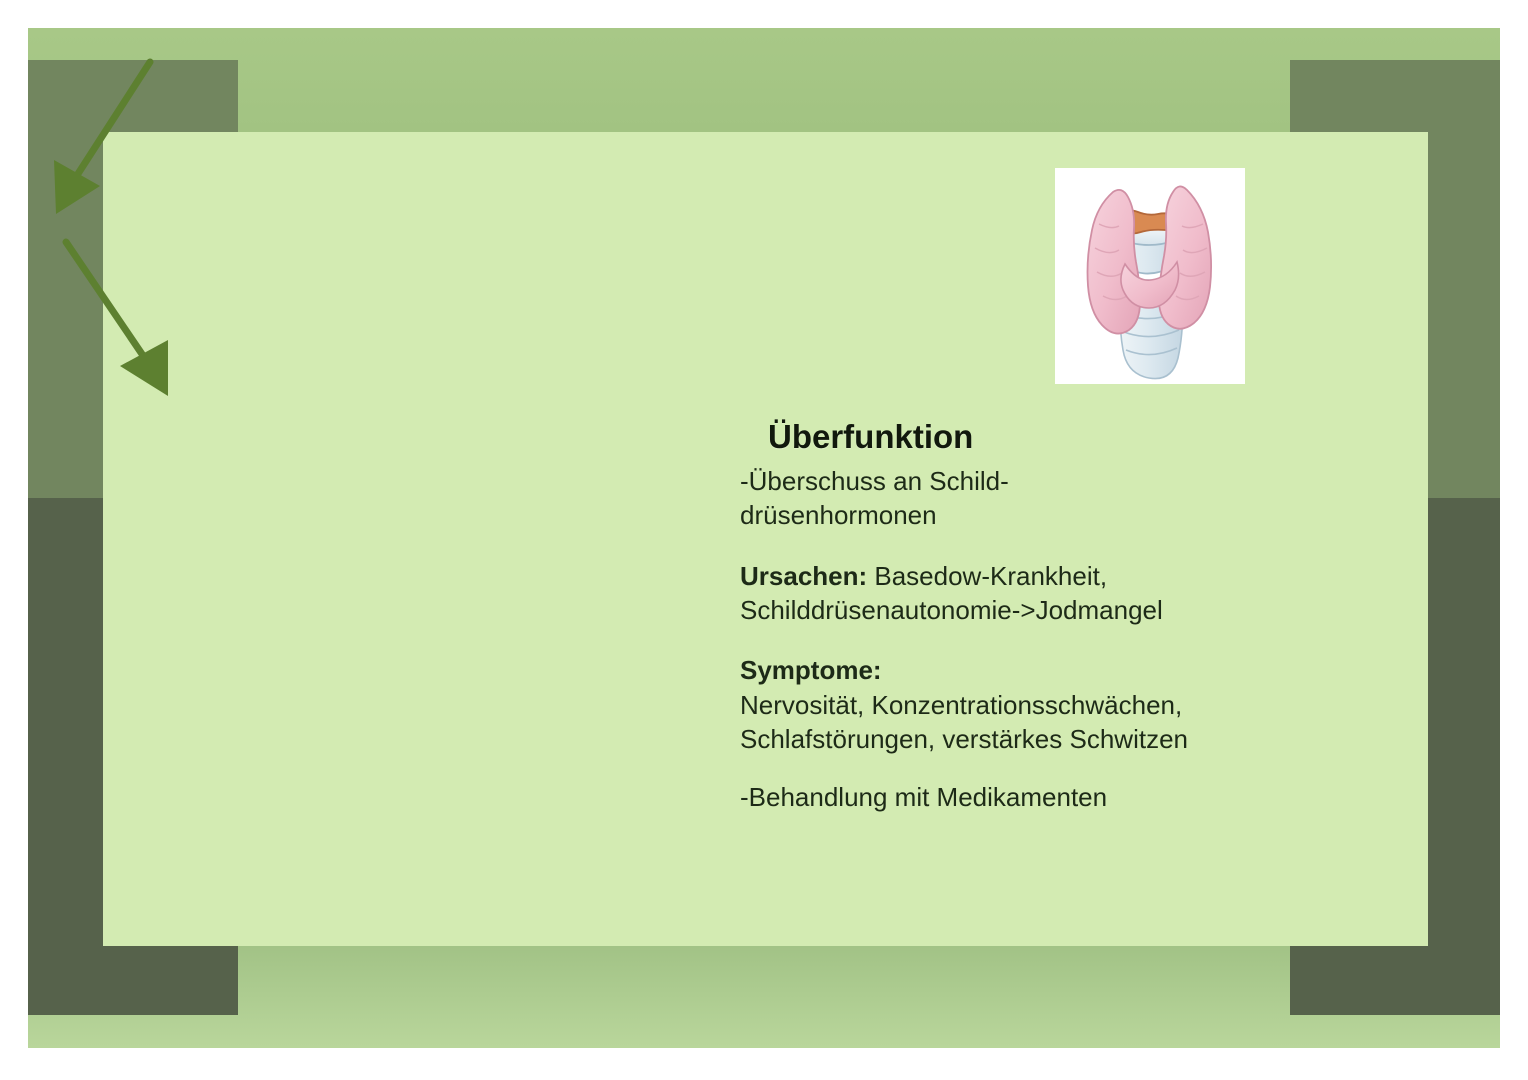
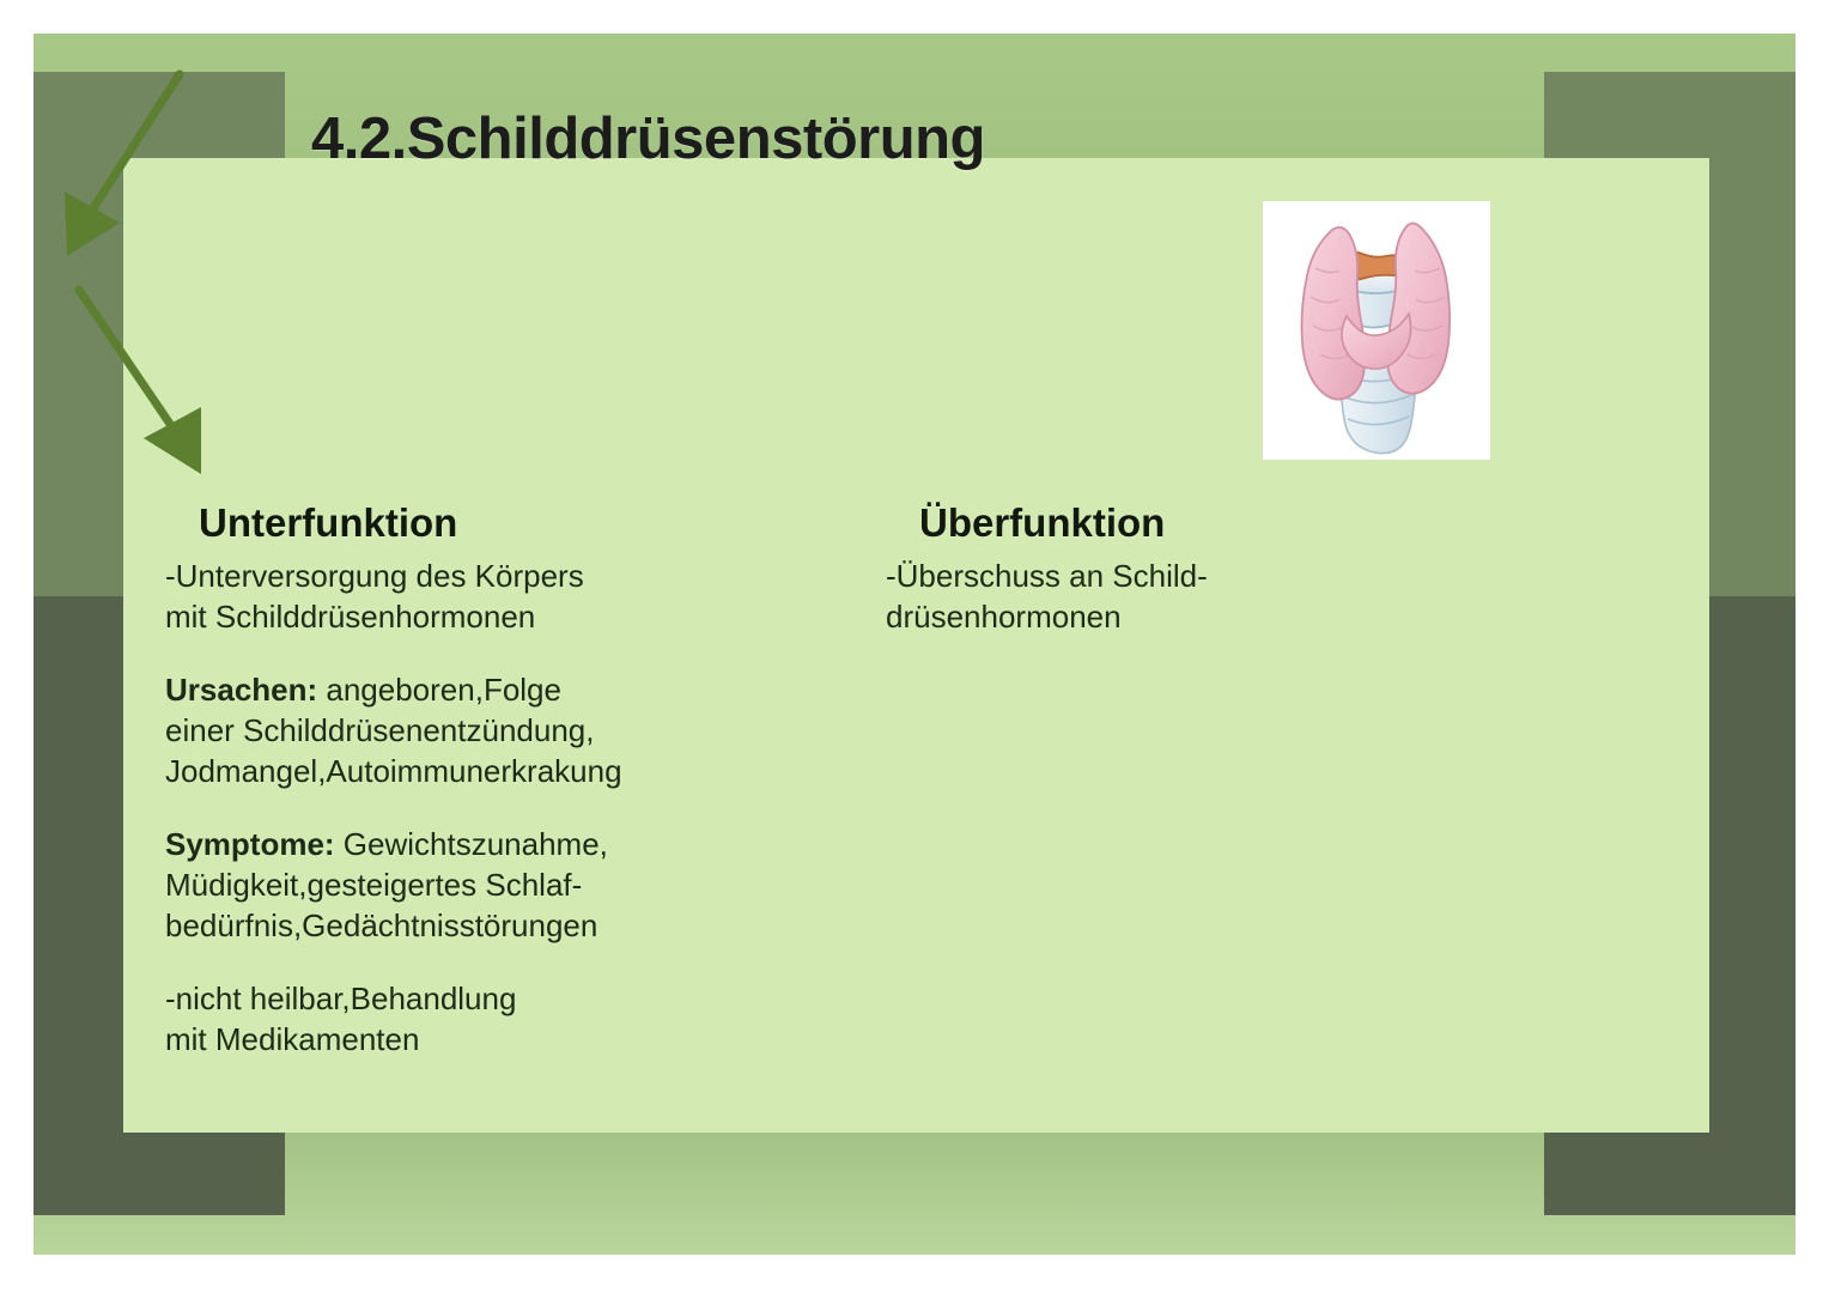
+ 4.2.Schilddrüsenstörung
+ Unterfunktion
+ -Unterversorgung des Körpers
+ mit Schilddrüsenhormonen
+ Ursachen: angeboren,Folge
+ einer Schilddrüsenentzündung,
+ Jodmangel,Autoimmunerkrakung
+ Symptome: Gewichtszunahme,
+ Müdigkeit,gesteigertes Schlaf-
+ bedürfnis,Gedächtnisstörungen
+ -nicht heilbar,Behandlung
+ mit Medikamenten
  Überfunktion
  -Überschuss an Schild-
  drüsenhormonen
- Ursachen: Basedow-Krankheit,
- Schilddrüsenautonomie->Jodmangel
- Symptome:
- Nervosität, Konzentrationsschwächen,
- Schlafstörungen, verstärkes Schwitzen
- -Behandlung mit Medikamenten
